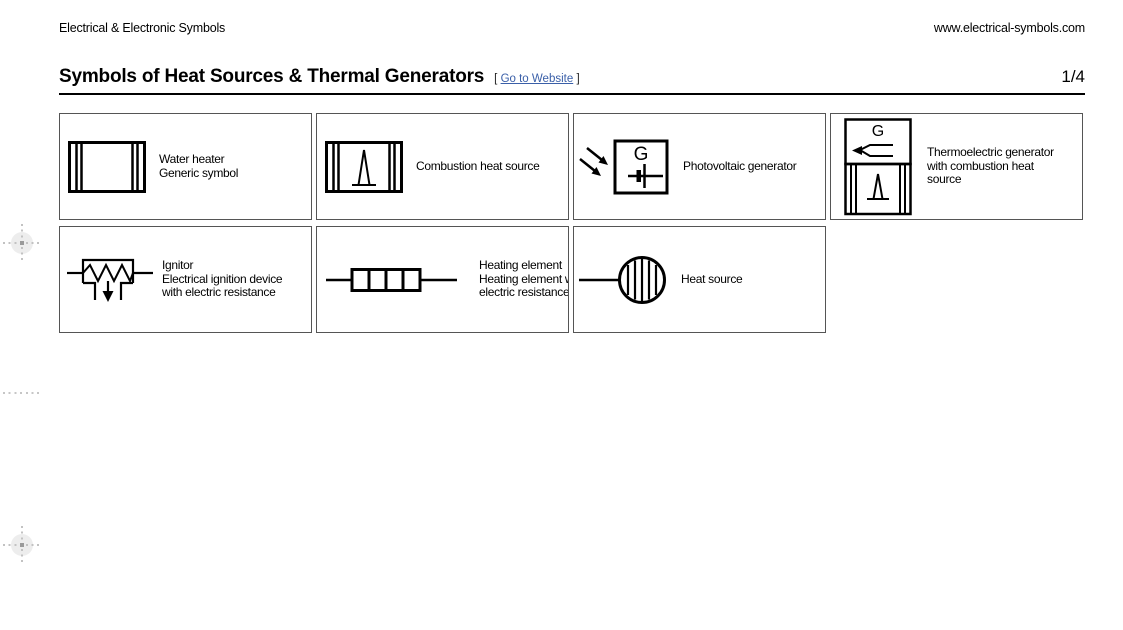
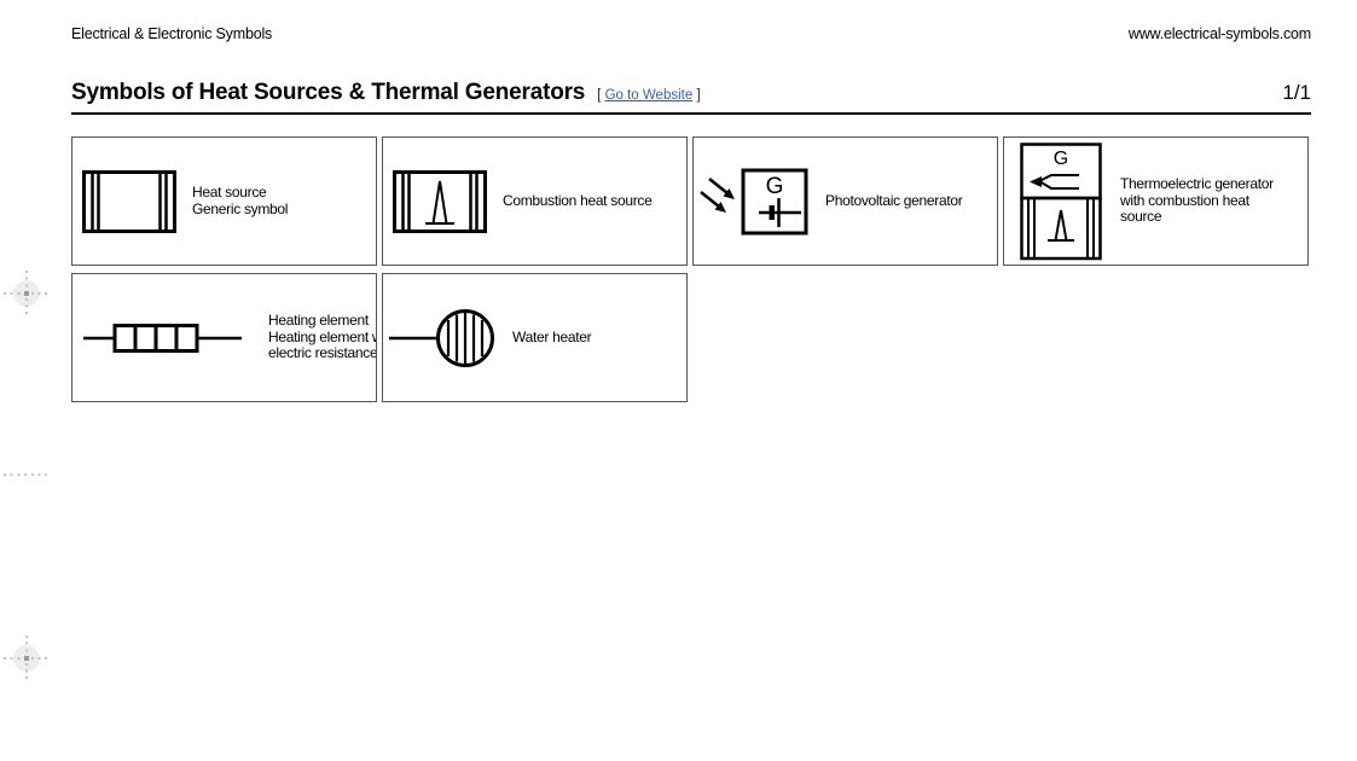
  Electrical & Electronic Symbols
  www.electrical-symbols.com
  Symbols of Heat Sources & Thermal Generators
  [ Go to Website ]
- 1/4
+ 1/1
- Water heater
+ Heat source
  Generic symbol
  Combustion heat source
  G
  Photovoltaic generator
  G
  Thermoelectric generator
  with combustion heat
  source
- Ignitor
- Electrical ignition device
- with electric resistance
  Heating element
  Heating element
  electric resistance
- Heat source
+ Water heater
